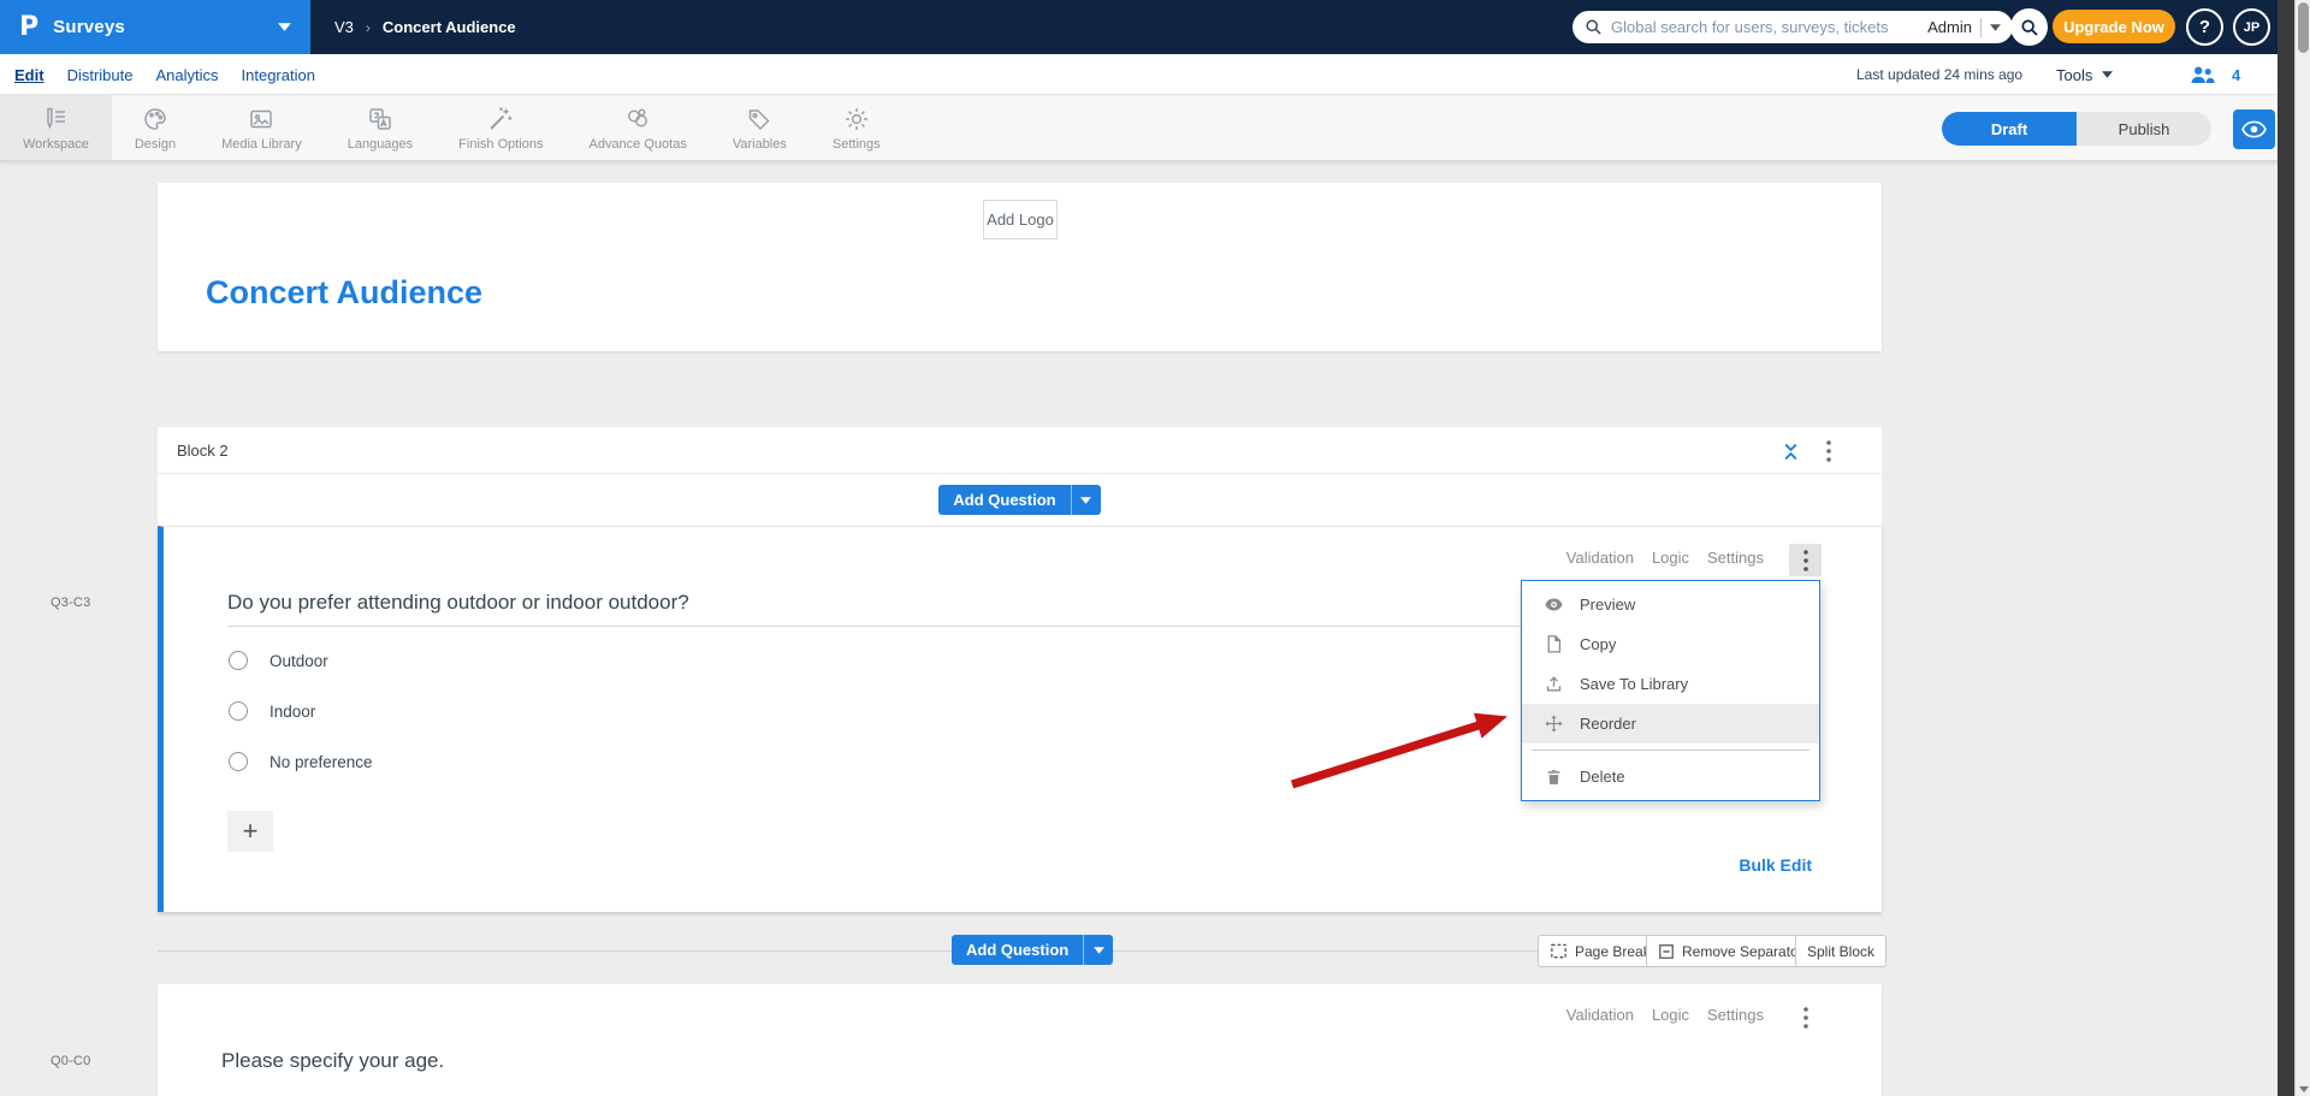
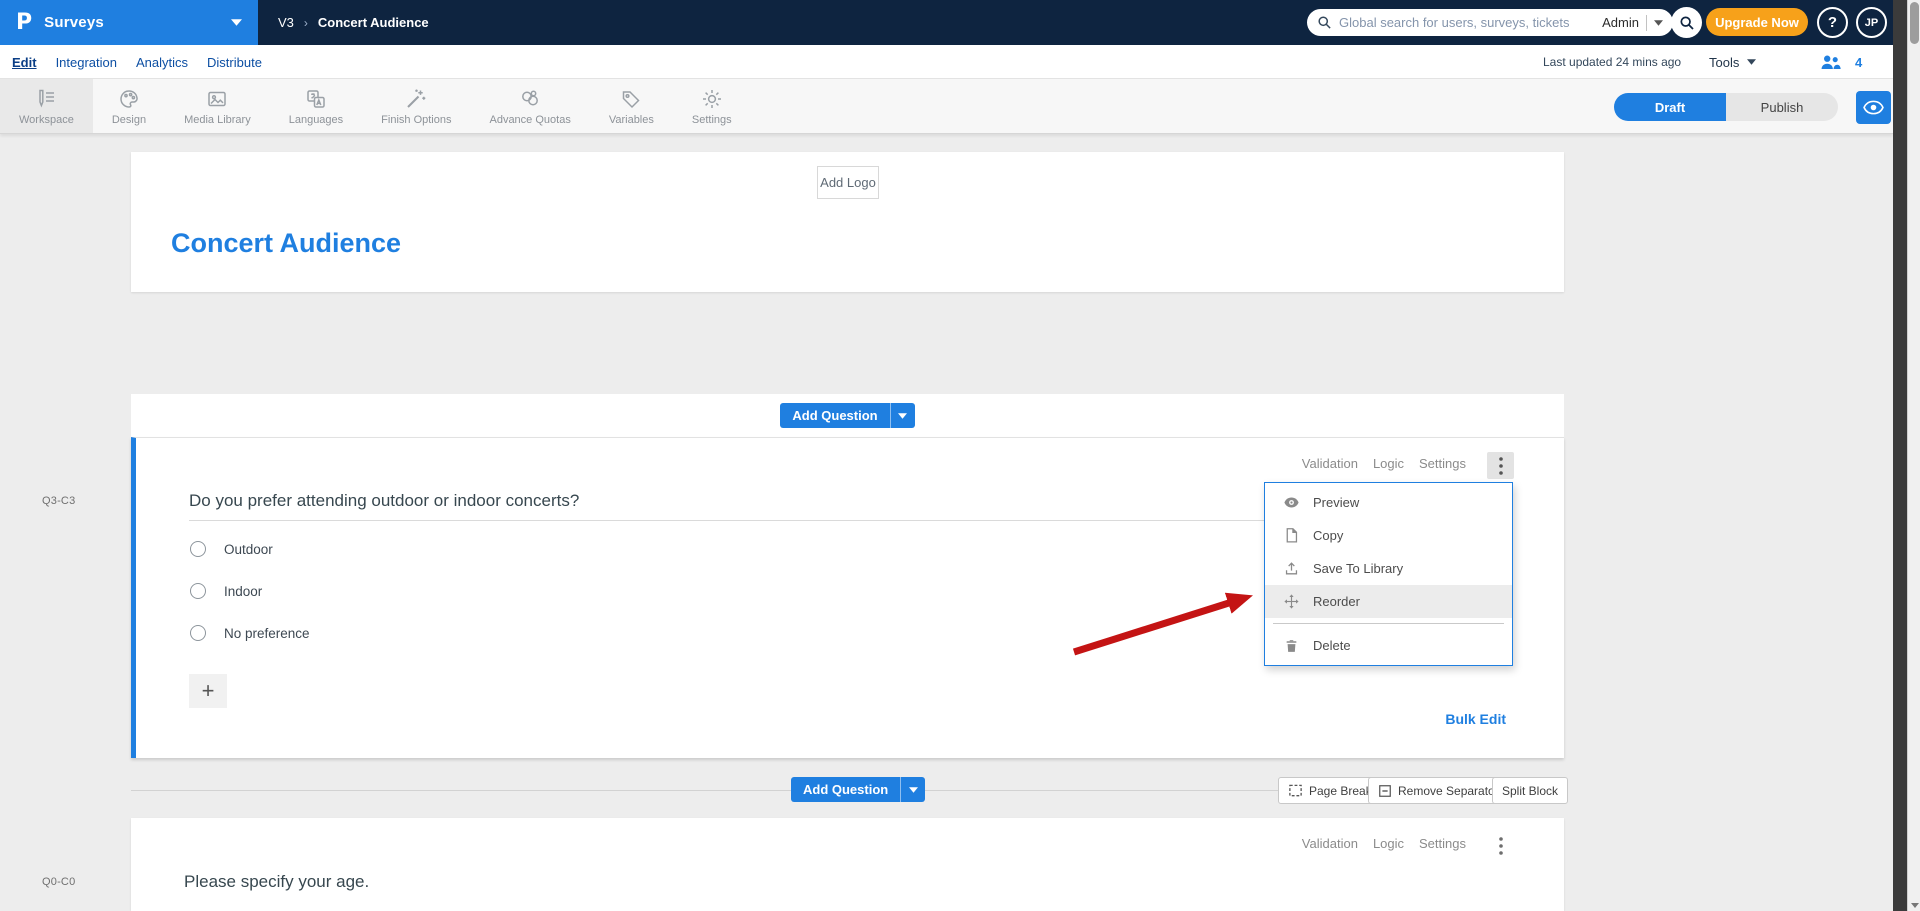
  P
  Surveys
  V3
  ›
  Concert Audience
  Global search for users, surveys, tickets
  Admin
  Upgrade Now
  ?
  JP
  Edit
- Distribute
+ Integration
  Analytics
- Integration
+ Distribute
  Last updated 24 mins ago
  Tools
  4
  Workspace
  Design
  Media Library
  Languages
  Finish Options
  Advance Quotas
  Variables
  Settings
  Draft
  Publish
  Add Logo
  Concert Audience
- Block 2
  Add Question
  Validation
  Logic
  Settings
- Do you prefer attending outdoor or indoor outdoor?
+ Do you prefer attending outdoor or indoor concerts?
  Outdoor
  Indoor
  No preference
  +
  Bulk Edit
  Q3-C3
  Preview
  Copy
  Save To Library
  Reorder
  Delete
  Add Question
  Page Brea
  Remove Separat
  Split Block
  Validation
  Logic
  Settings
  Please specify your age.
  Q0-C0
